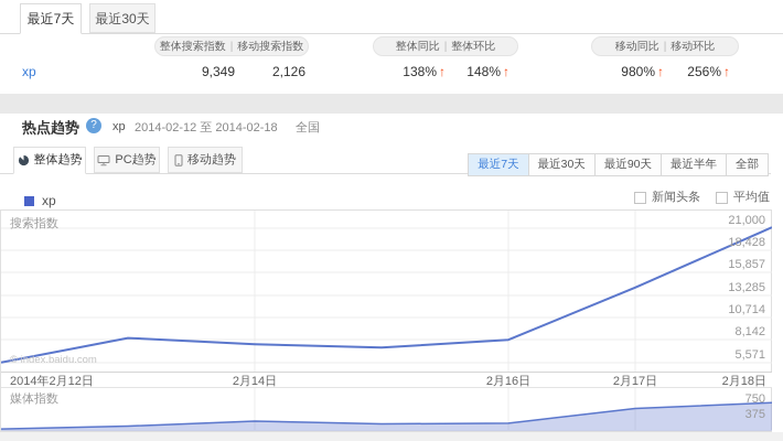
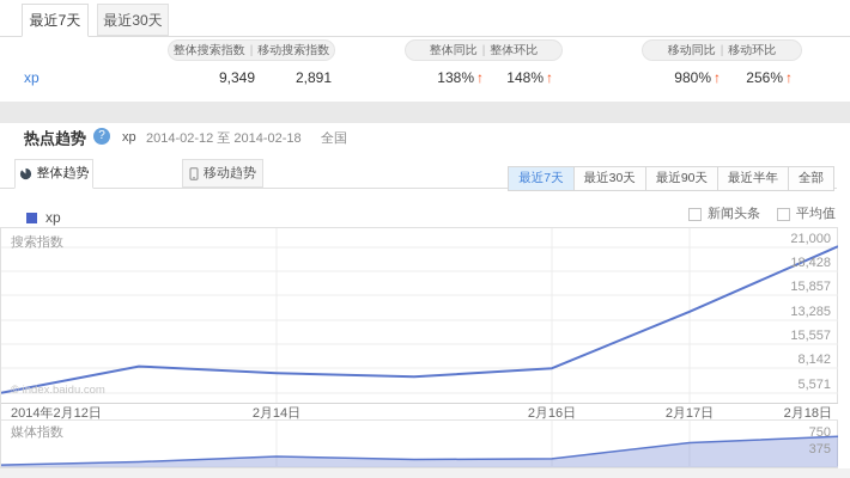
  最近7天
  最近30天
  整体搜索指数 | 移动搜索指数
  整体同比 | 整体环比
  移动同比 | 移动环比
  xp
  9,349
- 2,126
+ 2,891
  138% ↑
  148% ↑
  980% ↑
  256% ↑
  热点趋势
  ?
  xp
  2014-02-12 至 2014-02-18
  全国
  整体趋势
- PC趋势
  移动趋势
  最近7天
  最近30天
  最近90天
  最近半年
  全部
  xp
  新闻头条
  平均值
  搜索指数
  © index.baidu.com
  21,000
  18,428
  15,857
  13,285
- 10,714
+ 15,557
  8,142
  5,571
  2014年2月12日
  2月14日
  2月16日
  2月17日
  2月18日
  媒体指数
  750
  375
